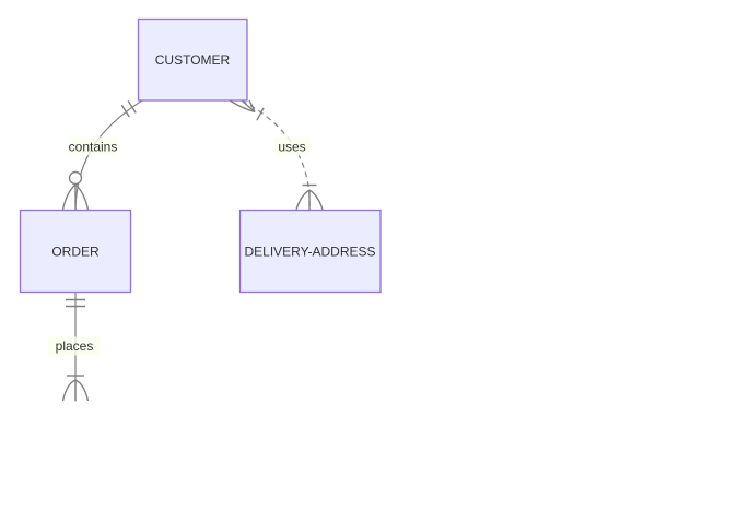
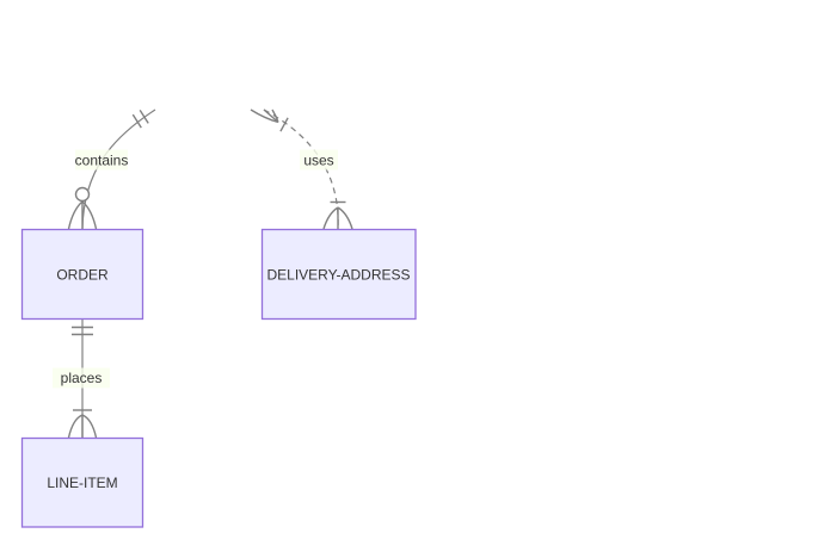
  contains
  uses
  places
- CUSTOMER
  ORDER
  DELIVERY-ADDRESS
+ LINE-ITEM
